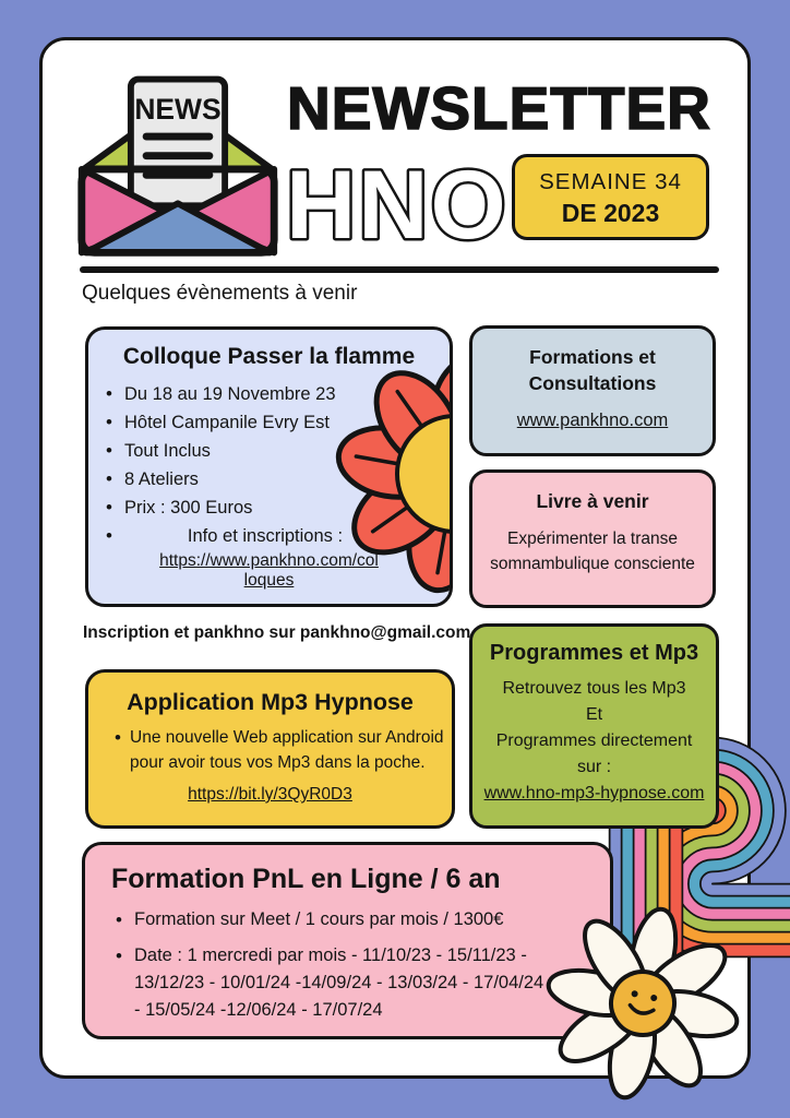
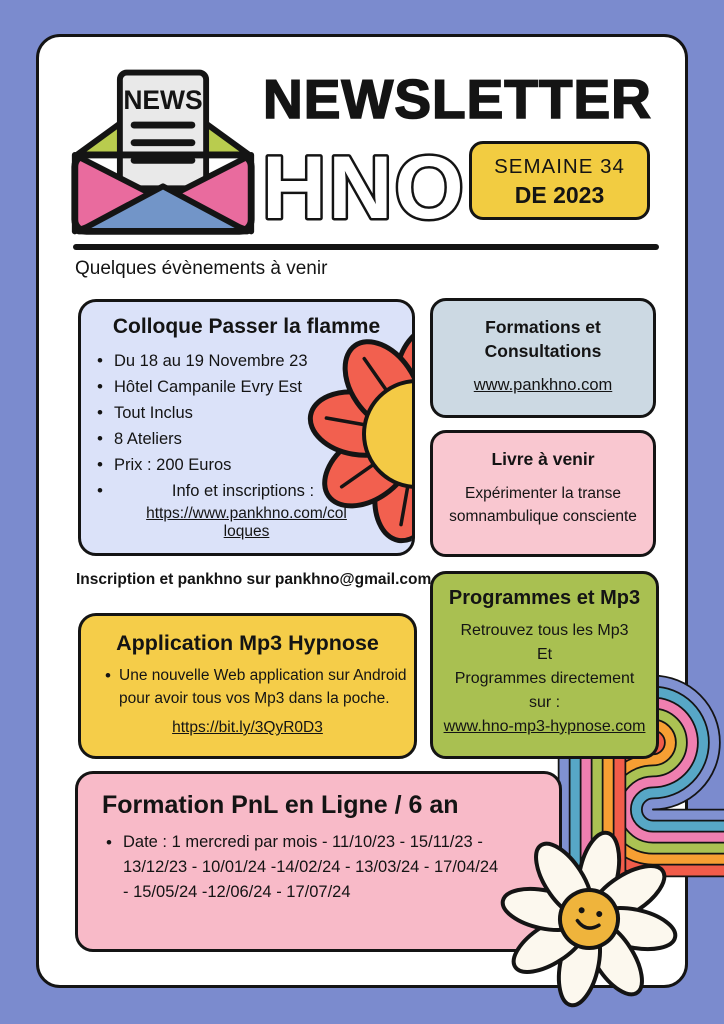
  NEWS
  NEWSLETTER
  HNO
  SEMAINE 34
  DE 2023
  Quelques évènements à venir
  Colloque Passer la flamme
  Du 18 au 19 Novembre 23
  Hôtel Campanile Evry Est
  Tout Inclus
  8 Ateliers
- Prix : 300 Euros
+ Prix : 200 Euros
  Info et inscriptions :
  https://www.pankhno.com/col
  loques
  Formations et
  Consultations
  www.pankhno.com
  Livre à venir
  Expérimenter la transe somnambulique consciente
  Inscription et pankhno sur pankhno@gmail.com
  Programmes et Mp3
  Retrouvez tous les Mp3
  Et
  Programmes directement
  sur :
  www.hno-mp3-hypnose.com
  Application Mp3 Hypnose
  Une nouvelle Web application sur Android pour avoir tous vos Mp3 dans la poche.
  https://bit.ly/3QyR0D3
  Formation PnL en Ligne / 6 an
- Formation sur Meet / 1 cours par mois / 1300€
- Date : 1 mercredi par mois - 11/10/23 - 15/11/23 - 13/12/23 - 10/01/24 -14/09/24 - 13/03/24 - 17/04/24 - 15/05/24 -12/06/24 - 17/07/24
+ Date : 1 mercredi par mois - 11/10/23 - 15/11/23 - 13/12/23 - 10/01/24 -14/02/24 - 13/03/24 - 17/04/24 - 15/05/24 -12/06/24 - 17/07/24
